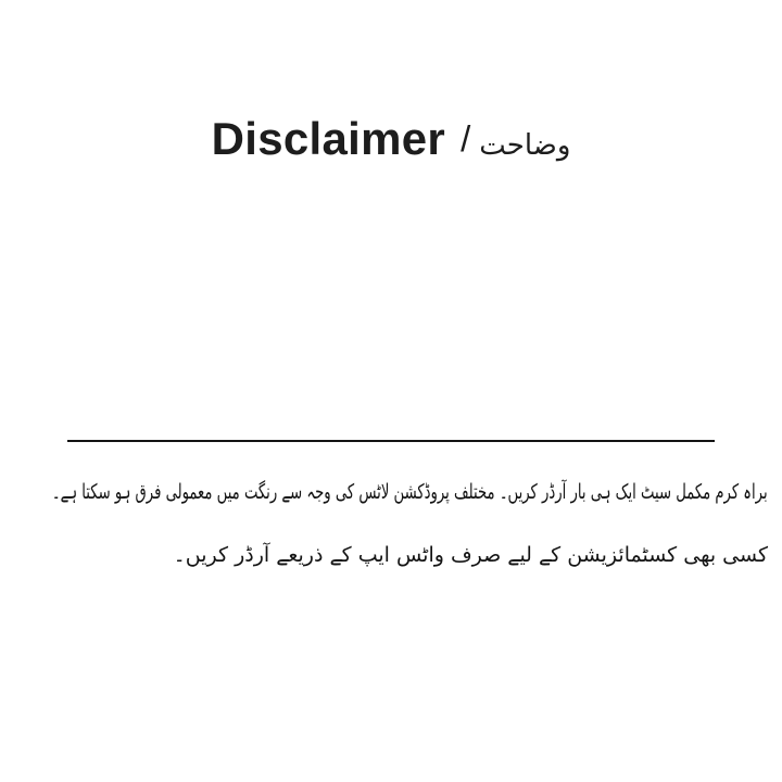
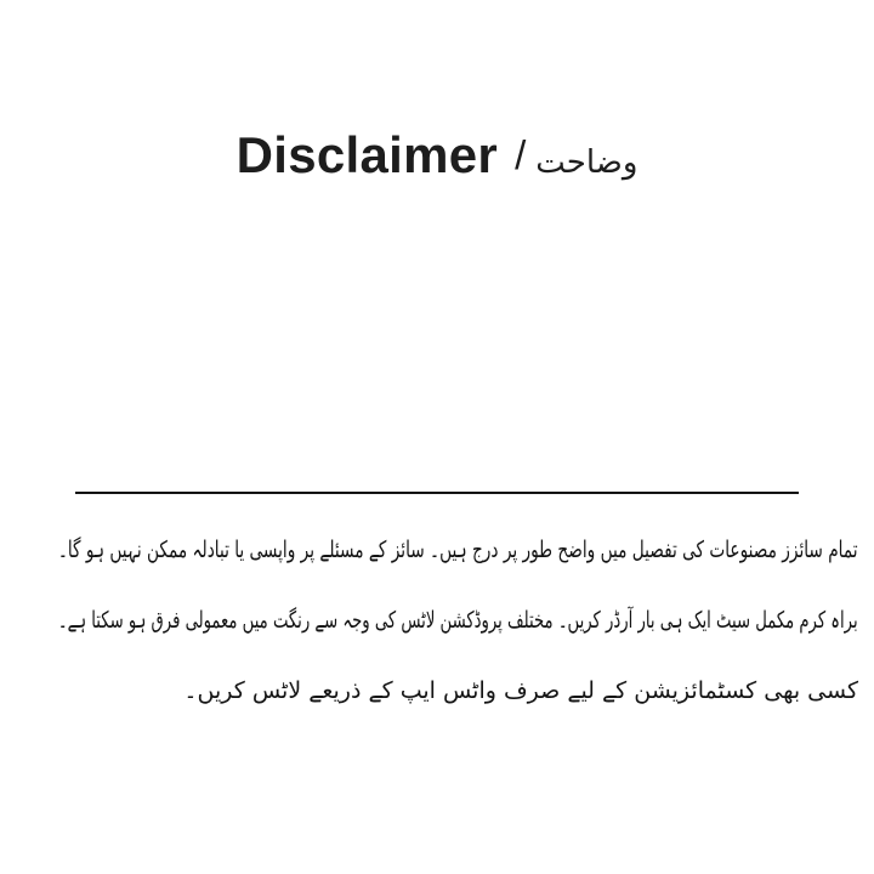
  Disclaimer / وضاحت
+ تمام سائزز مصنوعات کی تفصیل میں واضح طور پر درج ہیں۔ سائز کے مسئلے پر واپسی یا تبادلہ ممکن نہیں ہو گا۔
  براہ کرم مکمل سیٹ ایک ہی بار آرڈر کریں۔ مختلف پروڈکشن لاٹس کی وجہ سے رنگت میں معمولی فرق ہو سکتا ہے۔
- کسی بھی کسٹمائزیشن کے لیے صرف واٹس ایپ کے ذریعے آرڈر کریں۔
+ کسی بھی کسٹمائزیشن کے لیے صرف واٹس ایپ کے ذریعے لاٹس کریں۔
